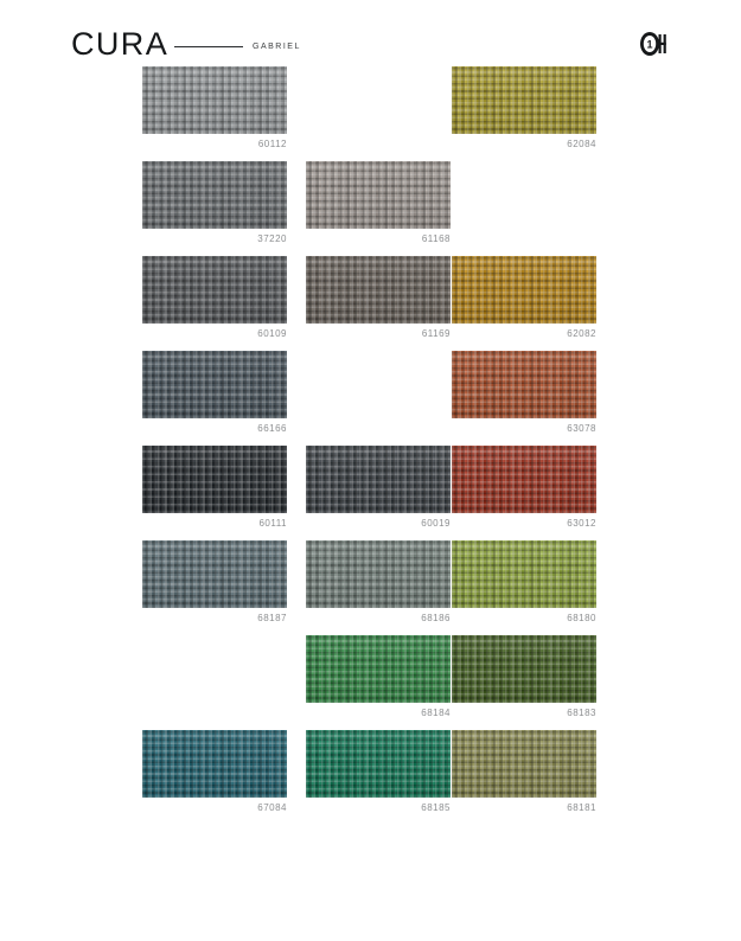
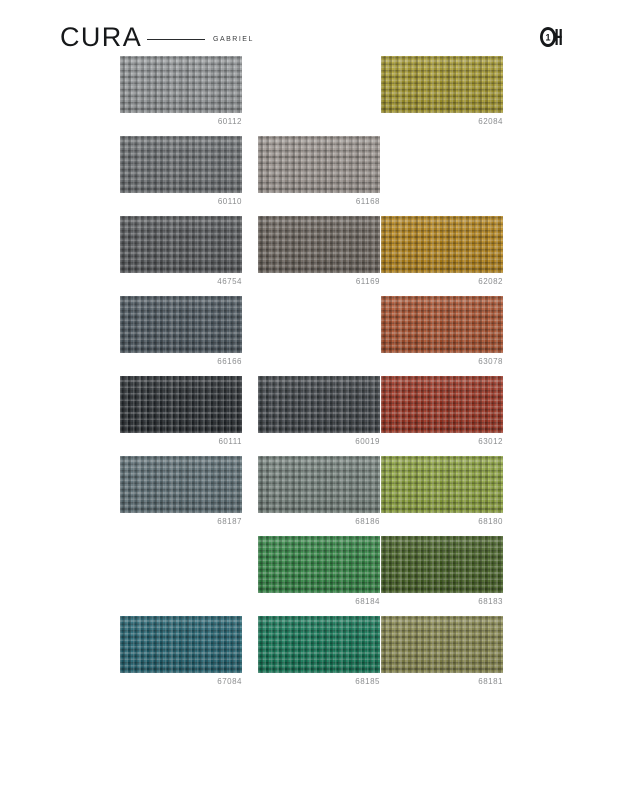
  CURA
  1
  60112
  62084
- 37220
+ 60110
  61168
- 60109
+ 46754
  61169
  62082
  66166
  63078
  60111
  60019
  63012
  68187
  68186
  68180
  68184
  68183
  67084
  68185
  68181
